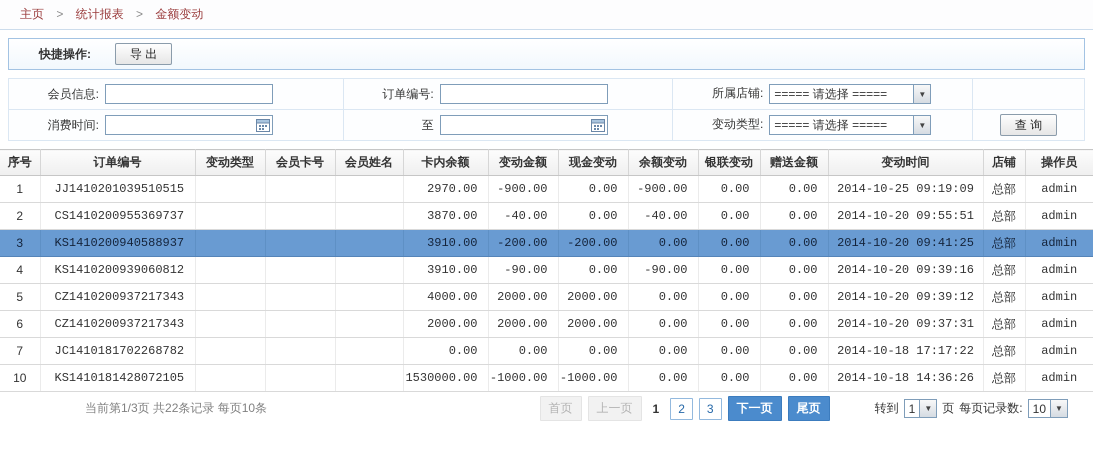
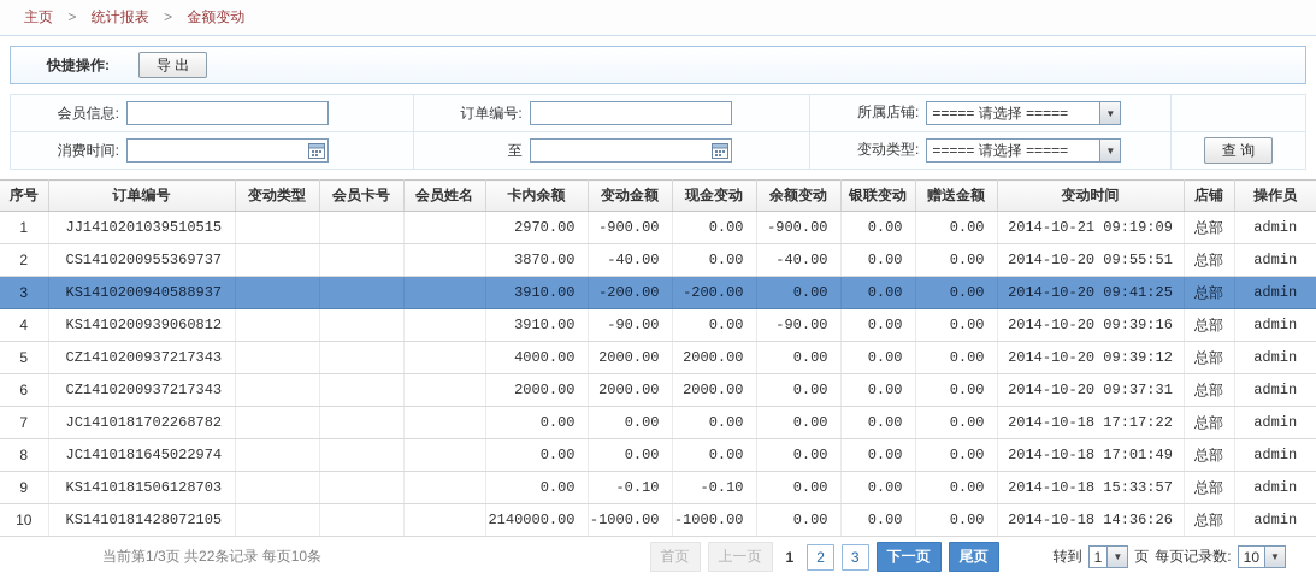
  主页 > 统计报表 > 金额变动
  快捷操作:
  导 出
  会员信息:	订单编号:	所属店铺: ===== 请选择 ===== ▼
  消费时间:	至	变动类型: ===== 请选择 ===== ▼	查 询
  序号	订单编号	变动类型	会员卡号	会员姓名	卡内余额	变动金额	现金变动	余额变动	银联变动	赠送金额	变动时间	店铺	操作员
- 1	JJ1410201039510515				2970.00	-900.00	0.00	-900.00	0.00	0.00	2014-10-25 09:19:09	总部	admin
+ 1	JJ1410201039510515				2970.00	-900.00	0.00	-900.00	0.00	0.00	2014-10-21 09:19:09	总部	admin
  2	CS1410200955369737				3870.00	-40.00	0.00	-40.00	0.00	0.00	2014-10-20 09:55:51	总部	admin
  3	KS1410200940588937				3910.00	-200.00	-200.00	0.00	0.00	0.00	2014-10-20 09:41:25	总部	admin
  4	KS1410200939060812				3910.00	-90.00	0.00	-90.00	0.00	0.00	2014-10-20 09:39:16	总部	admin
  5	CZ1410200937217343				4000.00	2000.00	2000.00	0.00	0.00	0.00	2014-10-20 09:39:12	总部	admin
  6	CZ1410200937217343				2000.00	2000.00	2000.00	0.00	0.00	0.00	2014-10-20 09:37:31	总部	admin
  7	JC1410181702268782				0.00	0.00	0.00	0.00	0.00	0.00	2014-10-18 17:17:22	总部	admin
+ 8	JC1410181645022974				0.00	0.00	0.00	0.00	0.00	0.00	2014-10-18 17:01:49	总部	admin
+ 9	KS1410181506128703				0.00	-0.10	-0.10	0.00	0.00	0.00	2014-10-18 15:33:57	总部	admin
- 10	KS1410181428072105				1530000.00	-1000.00	-1000.00	0.00	0.00	0.00	2014-10-18 14:36:26	总部	admin
+ 10	KS1410181428072105				2140000.00	-1000.00	-1000.00	0.00	0.00	0.00	2014-10-18 14:36:26	总部	admin
  当前第1/3页 共22条记录 每页10条
  首页
  上一页
  1
  2
  3
  下一页
  尾页
  转到
  1
  ▼
  页
  每页记录数:
  10
  ▼
